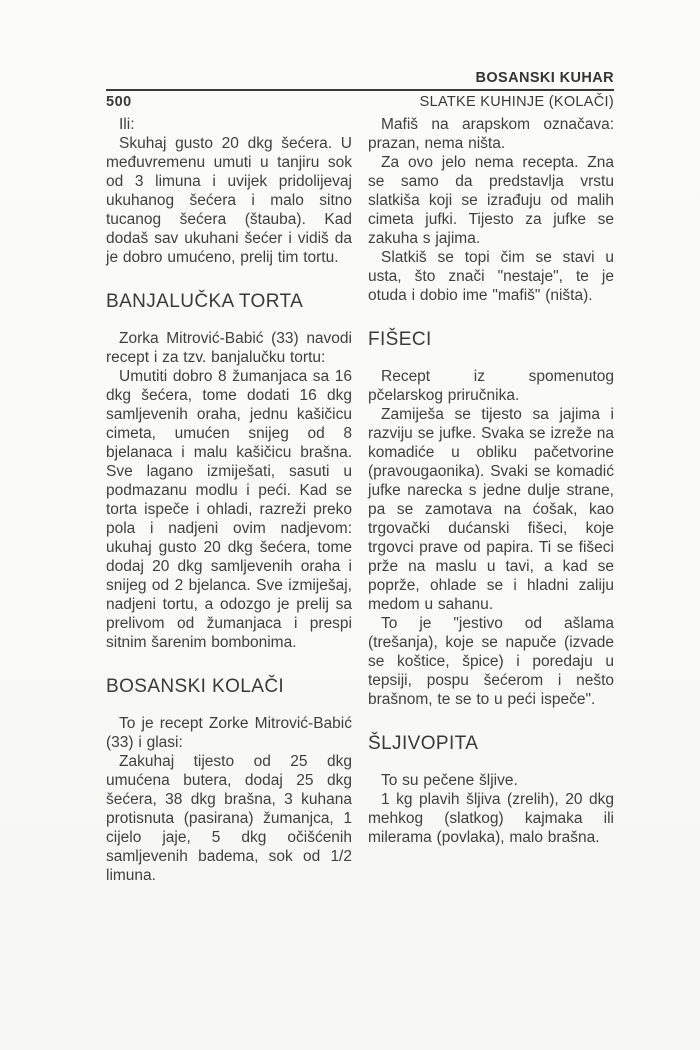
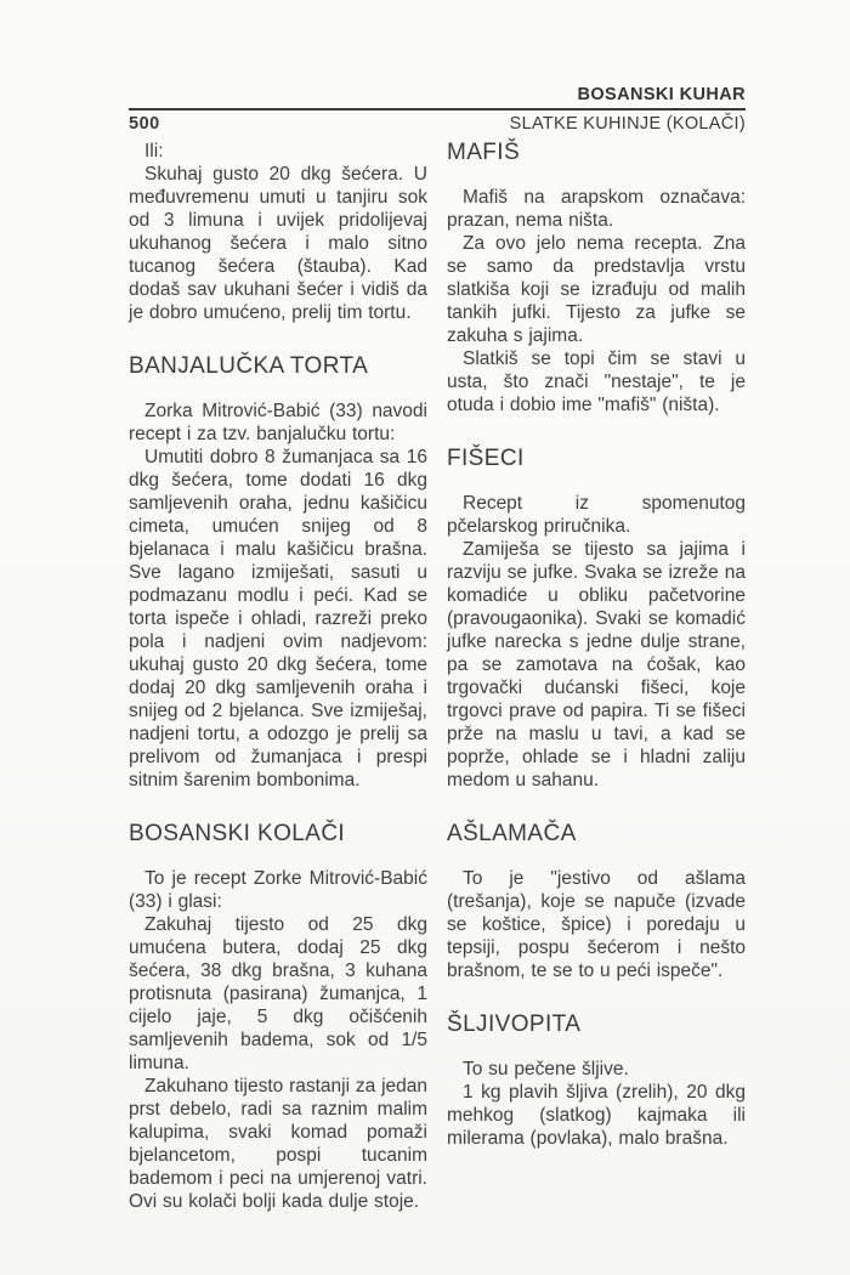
  BOSANSKI KUHAR
  500
  SLATKE KUHINJE (KOLAČI)
  Ili:
  Skuhaj gusto 20 dkg šećera. U međuvremenu umuti u tanjiru sok od 3 limuna i uvijek pridolijevaj ukuhanog šećera i malo sitno tucanog šećera (štauba). Kad dodaš sav ukuhani šećer i vidiš da je dobro umućeno, prelij tim tortu.
  BANJALUČKA TORTA
  Zorka Mitrović-Babić (33) navodi recept i za tzv. banjalučku tortu:
  Umutiti dobro 8 žumanjaca sa 16 dkg šećera, tome dodati 16 dkg samljevenih oraha, jednu kašičicu cimeta, umućen snijeg od 8 bjelanaca i malu kašičicu brašna. Sve lagano izmiješati, sasuti u podmazanu modlu i peći. Kad se torta ispeče i ohladi, razreži preko pola i nadjeni ovim nadjevom: ukuhaj gusto 20 dkg šećera, tome dodaj 20 dkg samljevenih oraha i snijeg od 2 bjelanca. Sve izmiješaj, nadjeni tortu, a odozgo je prelij sa prelivom od žumanjaca i prespi sitnim šarenim bombonima.
  BOSANSKI KOLAČI
  To je recept Zorke Mitrović-Babić (33) i glasi:
- Zakuhaj tijesto od 25 dkg umućena butera, dodaj 25 dkg šećera, 38 dkg brašna, 3 kuhana protisnuta (pasirana) žumanjca, 1 cijelo jaje, 5 dkg očišćenih samljevenih badema, sok od 1/2 limuna.
+ Zakuhaj tijesto od 25 dkg umućena butera, dodaj 25 dkg šećera, 38 dkg brašna, 3 kuhana protisnuta (pasirana) žumanjca, 1 cijelo jaje, 5 dkg očišćenih samljevenih badema, sok od 1/5 limuna.
+ Zakuhano tijesto rastanji za jedan prst debelo, radi sa raznim malim kalupima, svaki komad pomaži bjelancetom, pospi tucanim bademom i peci na umjerenoj vatri. Ovi su kolači bolji kada dulje stoje.
+ MAFIŠ
  Mafiš na arapskom označava: prazan, nema ništa.
- Za ovo jelo nema recepta. Zna se samo da predstavlja vrstu slatkiša koji se izrađuju od malih cimeta jufki. Tijesto za jufke se zakuha s jajima.
+ Za ovo jelo nema recepta. Zna se samo da predstavlja vrstu slatkiša koji se izrađuju od malih tankih jufki. Tijesto za jufke se zakuha s jajima.
  Slatkiš se topi čim se stavi u usta, što znači "nestaje", te je otuda i dobio ime "mafiš" (ništa).
  FIŠECI
  Recept iz spomenutog pčelarskog priručnika.
  Zamiješa se tijesto sa jajima i razviju se jufke. Svaka se izreže na komadiće u obliku pačetvorine (pravougaonika). Svaki se komadić jufke narecka s jedne dulje strane, pa se zamotava na ćošak, kao trgovački dućanski fišeci, koje trgovci prave od papira. Ti se fišeci prže na maslu u tavi, a kad se poprže, ohlade se i hladni zaliju medom u sahanu.
+ AŠLAMAČA
  To je "jestivo od ašlama (trešanja), koje se napuče (izvade se koštice, špice) i poredaju u tepsiji, pospu šećerom i nešto brašnom, te se to u peći ispeče".
  ŠLJIVOPITA
  To su pečene šljive.
  1 kg plavih šljiva (zrelih), 20 dkg mehkog (slatkog) kajmaka ili milerama (povlaka), malo brašna.
